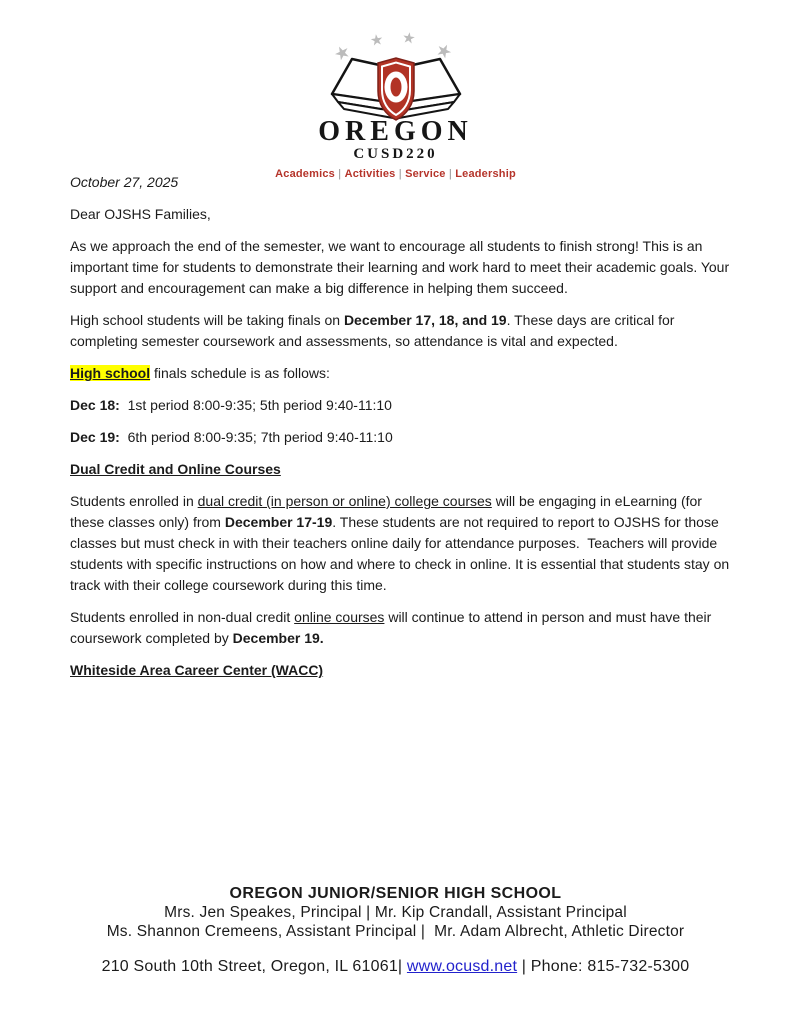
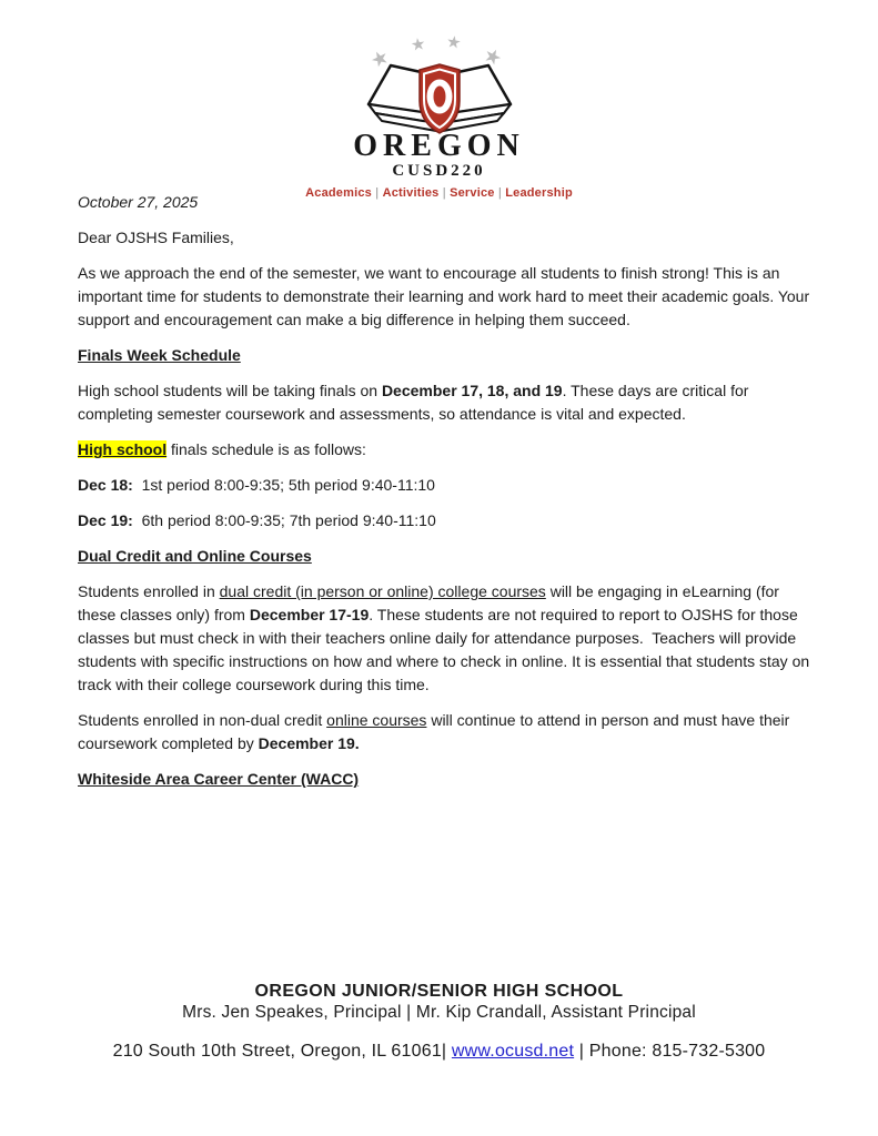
  OREGON
  CUSD220
  Academics | Activities | Service | Leadership
  October 27, 2025
  Dear OJSHS Families,
  As we approach the end of the semester, we want to encourage all students to finish strong! This is an important time for students to demonstrate their learning and work hard to meet their academic goals. Your support and encouragement can make a big difference in helping them succeed.
+ Finals Week Schedule
  High school students will be taking finals on December 17, 18, and 19. These days are critical for completing semester coursework and assessments, so attendance is vital and expected.
  High school finals schedule is as follows:
  Dec 18: 1st period 8:00-9:35; 5th period 9:40-11:10
  Dec 19: 6th period 8:00-9:35; 7th period 9:40-11:10
  Dual Credit and Online Courses
  Students enrolled in dual credit (in person or online) college courses will be engaging in eLearning (for these classes only) from December 17-19. These students are not required to report to OJSHS for those classes but must check in with their teachers online daily for attendance purposes. Teachers will provide students with specific instructions on how and where to check in online. It is essential that students stay on track with their college coursework during this time.
  Students enrolled in non-dual credit online courses will continue to attend in person and must have their coursework completed by December 19.
  Whiteside Area Career Center (WACC)
  OREGON JUNIOR/SENIOR HIGH SCHOOL
  Mrs. Jen Speakes, Principal | Mr. Kip Crandall, Assistant Principal
- Ms. Shannon Cremeens, Assistant Principal | Mr. Adam Albrecht, Athletic Director
  210 South 10th Street, Oregon, IL 61061| www.ocusd.net | Phone: 815-732-5300
